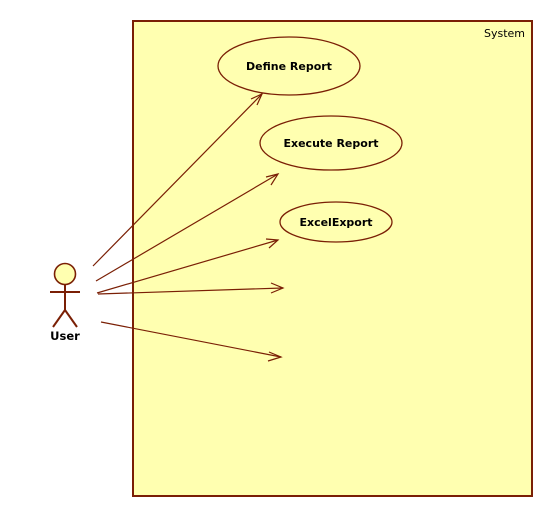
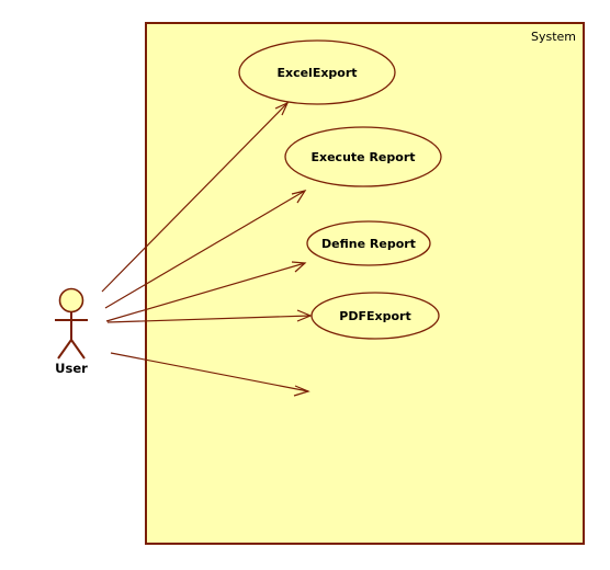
  System
- Define Report
+ ExcelExport
  Execute Report
- ExcelExport
+ Define Report
+ PDFExport
  User
